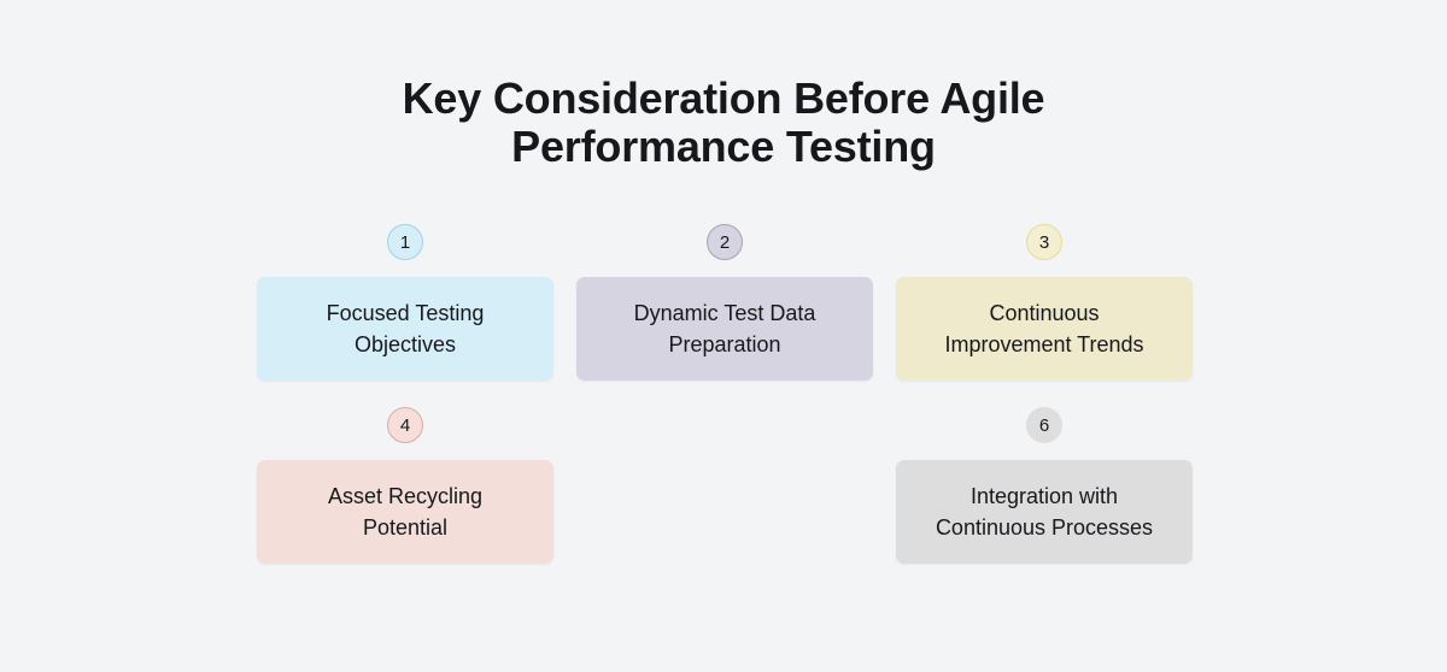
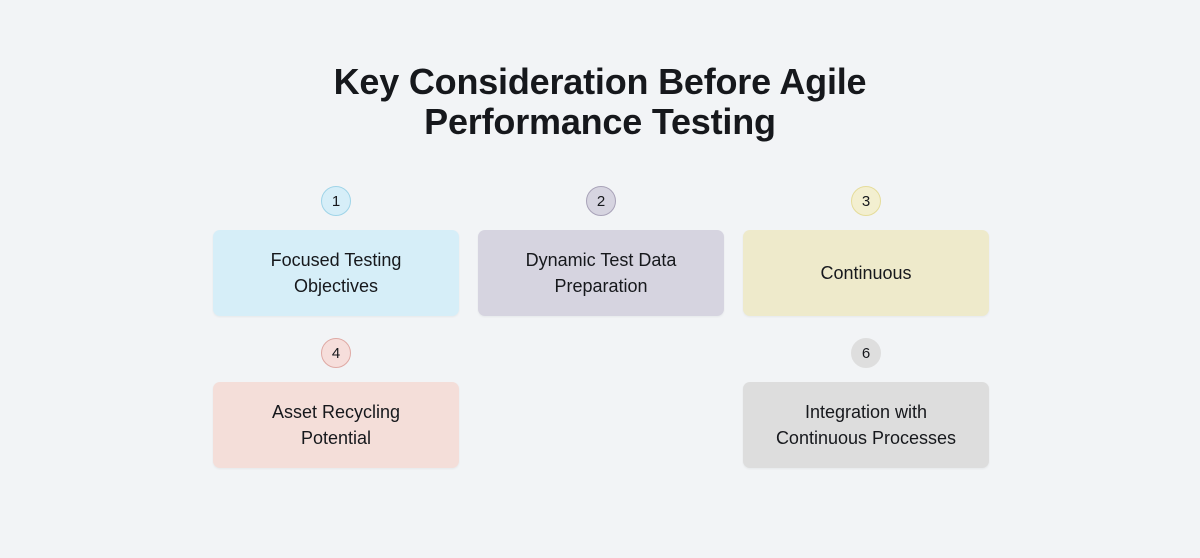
  Key Consideration Before Agile
  Performance Testing
  1
  Focused Testing
  Objectives
  2
  Dynamic Test Data
  Preparation
  3
  Continuous
- Improvement Trends
  4
  Asset Recycling
  Potential
  6
  Integration with
  Continuous Processes
